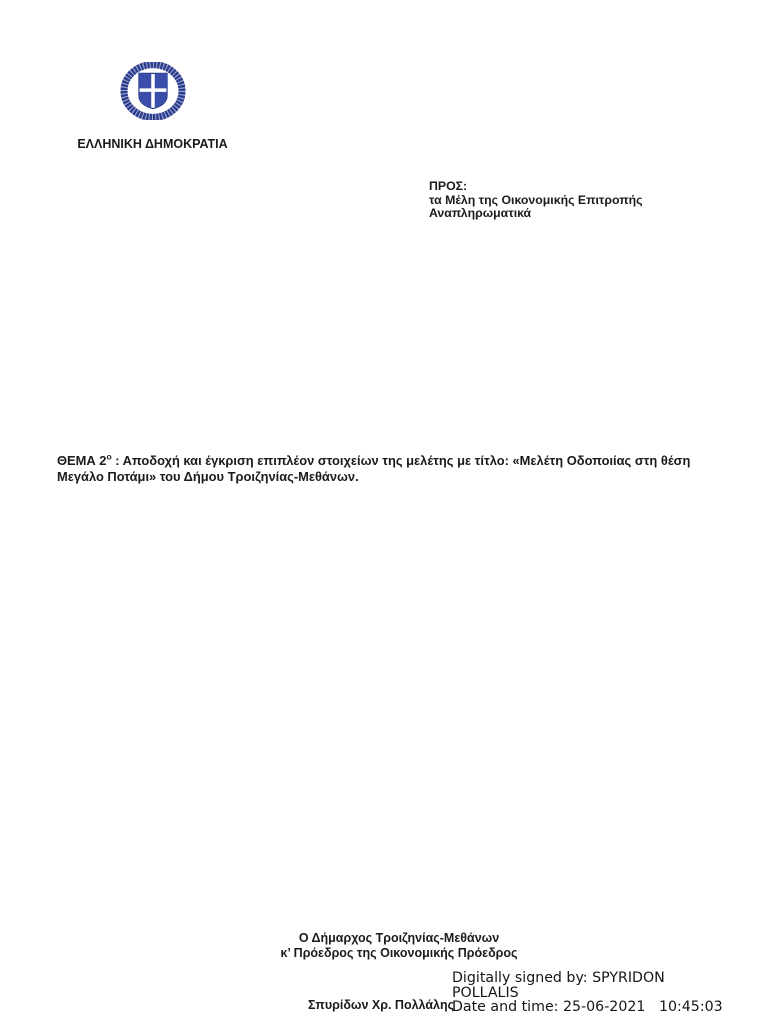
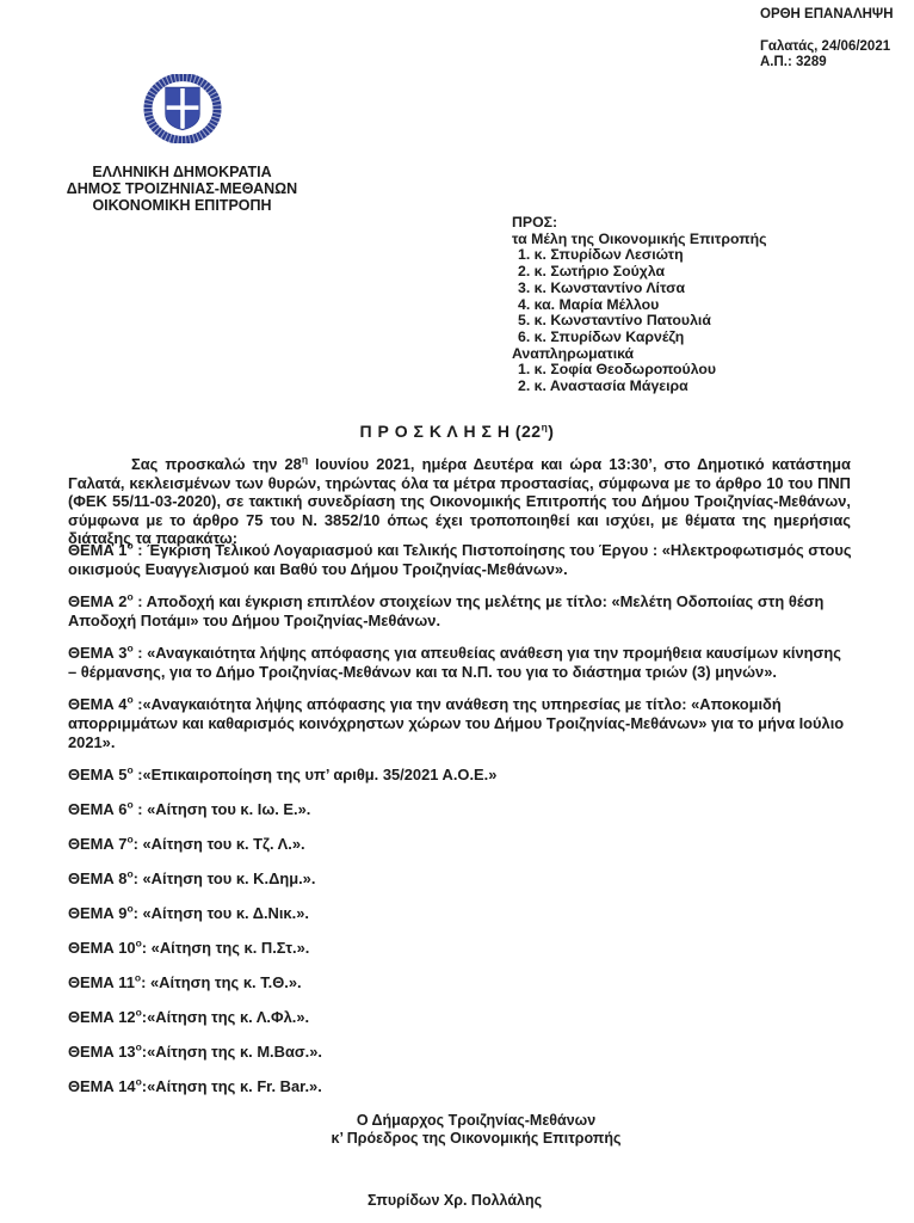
+ ΟΡΘΗ ΕΠΑΝΑΛΗΨΗ
+ Γαλατάς, 24/06/2021
+ Α.Π.: 3289
  ΕΛΛΗΝΙΚΗ ΔΗΜΟΚΡΑΤΙΑ
+ ΔΗΜΟΣ ΤΡΟΙΖΗΝΙΑΣ-ΜΕΘΑΝΩΝ
+ ΟΙΚΟΝΟΜΙΚΗ ΕΠΙΤΡΟΠΗ
  ΠΡΟΣ:
  τα Μέλη της Οικονομικής Επιτροπής
+ 1. κ. Σπυρίδων Λεσιώτη
+ 2. κ. Σωτήριο Σούχλα
+ 3. κ. Κωνσταντίνο Λίτσα
+ 4. κα. Μαρία Μέλλου
+ 5. κ. Κωνσταντίνο Πατουλιά
+ 6. κ. Σπυρίδων Καρνέζη
  Αναπληρωματικά
+ 1. κ. Σοφία Θεοδωροπούλου
+ 2. κ. Αναστασία Μάγειρα
+ Π Ρ Ο Σ Κ Λ Η Σ Η (22η)
+ Σας προσκαλώ την 28η Ιουνίου 2021, ημέρα Δευτέρα και ώρα 13:30’, στο Δημοτικό κατάστημα Γαλατά, κεκλεισμένων των θυρών, τηρώντας όλα τα μέτρα προστασίας, σύμφωνα με το άρθρο 10 του ΠΝΠ (ΦΕΚ 55/11-03-2020), σε τακτική συνεδρίαση της Οικονομικής Επιτροπής του Δήμου Τροιζηνίας-Μεθάνων, σύμφωνα με το άρθρο 75 του Ν. 3852/10 όπως έχει τροποποιηθεί και ισχύει, με θέματα της ημερήσιας διάταξης τα παρακάτω:
+ ΘΕΜΑ 1ο : Έγκριση Τελικού Λογαριασμού και Τελικής Πιστοποίησης του Έργου : «Ηλεκτροφωτισμός στους οικισμούς Ευαγγελισμού και Βαθύ του Δήμου Τροιζηνίας-Μεθάνων».
- ΘΕΜΑ 2ο : Αποδοχή και έγκριση επιπλέον στοιχείων της μελέτης με τίτλο: «Μελέτη Οδοποιίας στη θέση Μεγάλο Ποτάμι» του Δήμου Τροιζηνίας-Μεθάνων.
+ ΘΕΜΑ 2ο : Αποδοχή και έγκριση επιπλέον στοιχείων της μελέτης με τίτλο: «Μελέτη Οδοποιίας στη θέση Αποδοχή Ποτάμι» του Δήμου Τροιζηνίας-Μεθάνων.
+ ΘΕΜΑ 3ο : «Αναγκαιότητα λήψης απόφασης για απευθείας ανάθεση για την προμήθεια καυσίμων κίνησης – θέρμανσης, για το Δήμο Τροιζηνίας-Μεθάνων και τα Ν.Π. του για το διάστημα τριών (3) μηνών».
+ ΘΕΜΑ 4ο :«Αναγκαιότητα λήψης απόφασης για την ανάθεση της υπηρεσίας με τίτλο: «Αποκομιδή απορριμμάτων και καθαρισμός κοινόχρηστων χώρων του Δήμου Τροιζηνίας-Μεθάνων» για το μήνα Ιούλιο 2021».
+ ΘΕΜΑ 5ο :«Επικαιροποίηση της υπ’ αριθμ. 35/2021 Α.Ο.Ε.»
+ ΘΕΜΑ 6ο : «Αίτηση του κ. Ιω. Ε.».
+ ΘΕΜΑ 7ο: «Αίτηση του κ. Τζ. Λ.».
+ ΘΕΜΑ 8ο: «Αίτηση του κ. Κ.Δημ.».
+ ΘΕΜΑ 9ο: «Αίτηση του κ. Δ.Νικ.».
+ ΘΕΜΑ 10ο: «Αίτηση της κ. Π.Στ.».
+ ΘΕΜΑ 11ο: «Αίτηση της κ. Τ.Θ.».
+ ΘΕΜΑ 12ο:«Αίτηση της κ. Λ.Φλ.».
+ ΘΕΜΑ 13ο:«Αίτηση της κ. Μ.Βασ.».
+ ΘΕΜΑ 14ο:«Αίτηση της κ. Fr. Bar.».
  Ο Δήμαρχος Τροιζηνίας-Μεθάνων
- κ’ Πρόεδρος της Οικονομικής Πρόεδρος
+ κ’ Πρόεδρος της Οικονομικής Επιτροπής
  Σπυρίδων Χρ. Πολλάλης
- Digitally signed by: SPYRIDON
- POLLALIS
- Date and time: 25-06-2021 10:45:03
